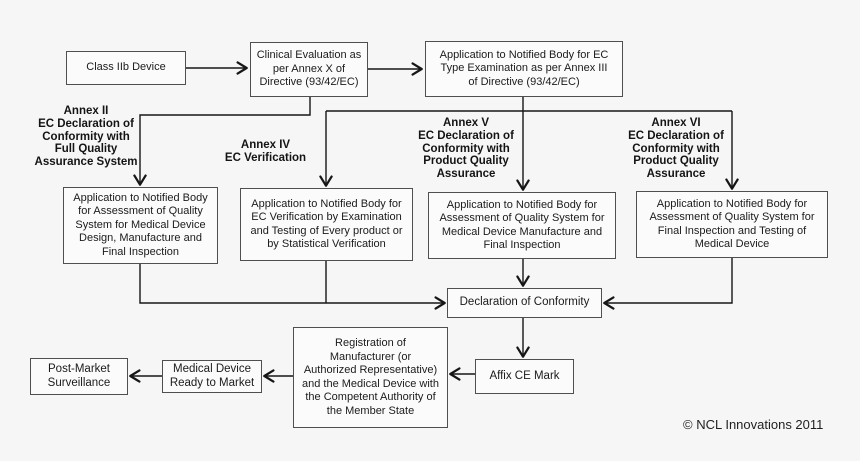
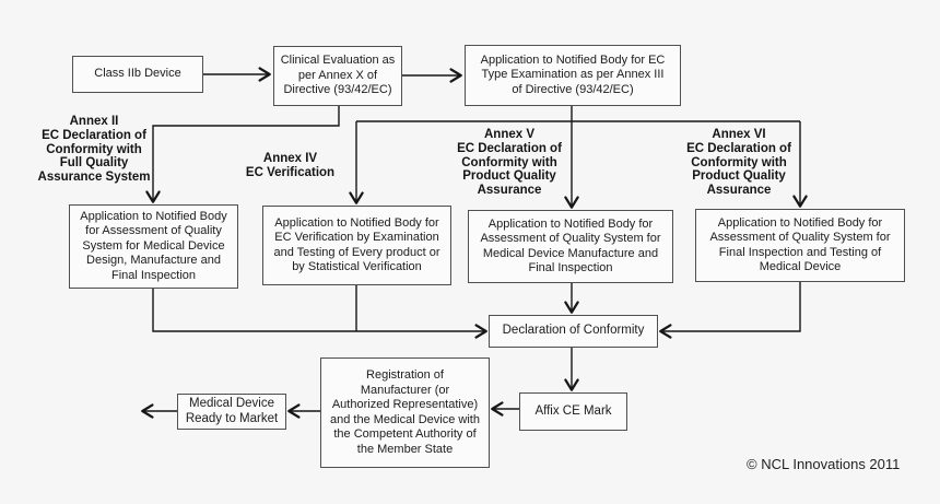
  Class IIb Device
  Clinical Evaluation as
  per Annex X of
  Directive (93/42/EC)
  Application to Notified Body for EC
  Type Examination as per Annex III
  of Directive (93/42/EC)
  Annex II
  EC Declaration of
  Conformity with
  Full Quality
  Assurance System
  Annex IV
  EC Verification
  Annex V
  EC Declaration of
  Conformity with
  Product Quality
  Assurance
  Annex VI
  EC Declaration of
  Conformity with
  Product Quality
  Assurance
  Application to Notified Body
  for Assessment of Quality
  System for Medical Device
  Design, Manufacture and
  Final Inspection
  Application to Notified Body for
  EC Verification by Examination
  and Testing of Every product or
  by Statistical Verification
  Application to Notified Body for
  Assessment of Quality System for
  Medical Device Manufacture and
  Final Inspection
  Application to Notified Body for
  Assessment of Quality System for
  Final Inspection and Testing of
  Medical Device
  Declaration of Conformity
  Affix CE Mark
  Registration of
  Manufacturer (or
  Authorized Representative)
  and the Medical Device with
  the Competent Authority of
  the Member State
  Medical Device
  Ready to Market
- Post-Market
- Surveillance
  © NCL Innovations 2011
